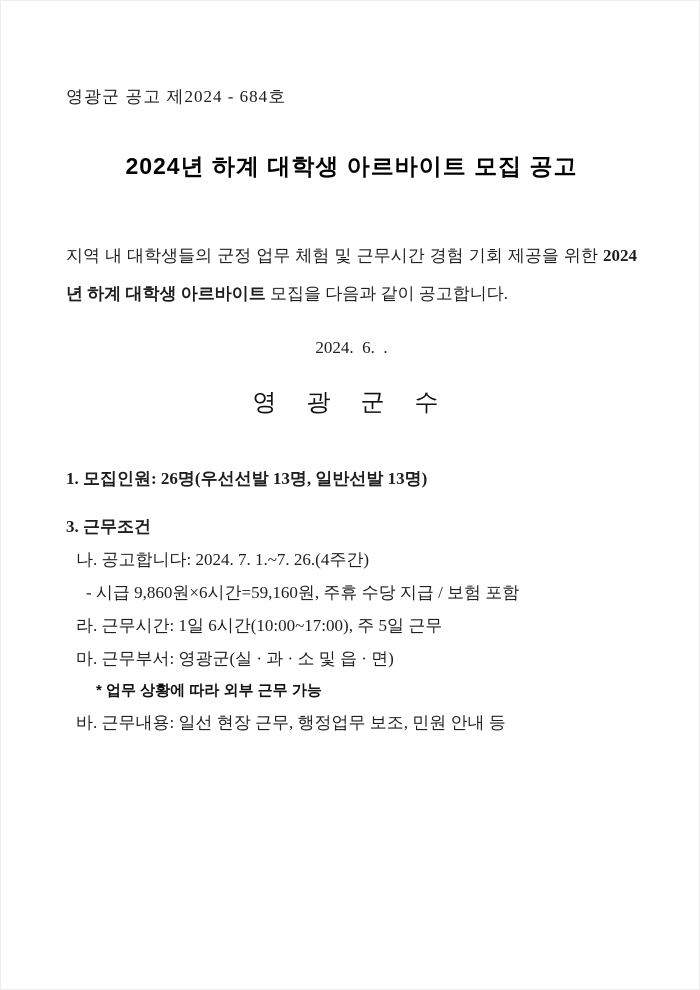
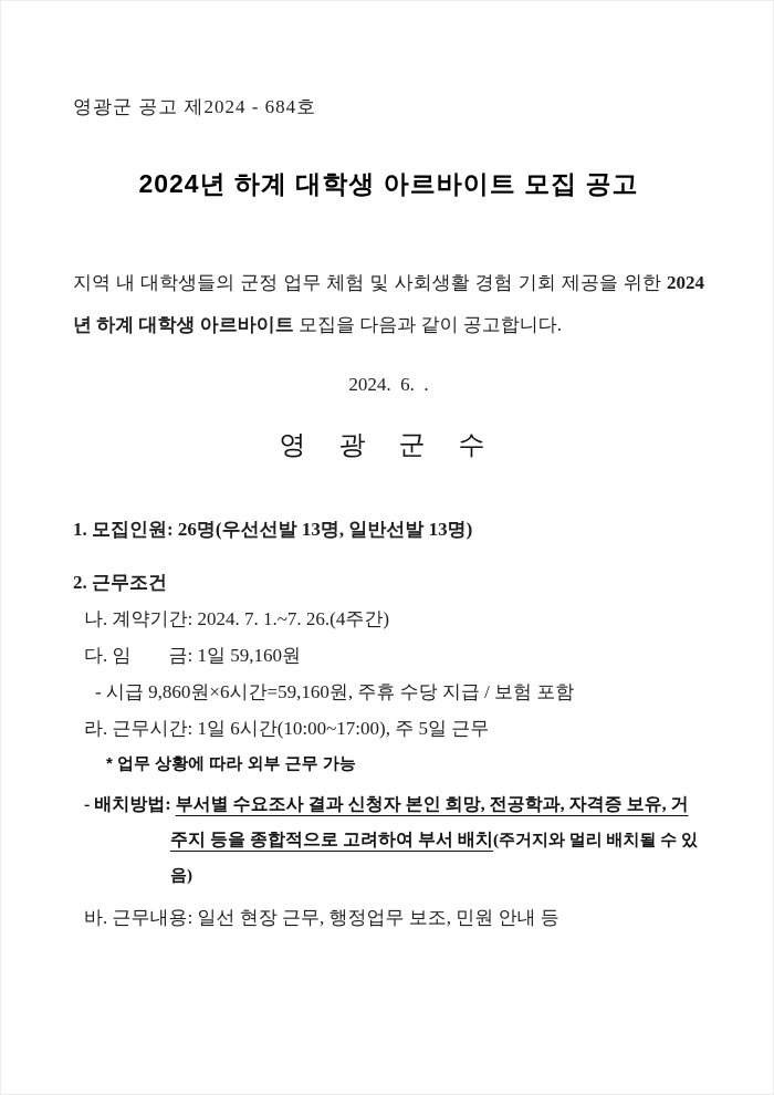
  영광군 공고 제2024 - 684호
  2024년 하계 대학생 아르바이트 모집 공고
- 지역 내 대학생들의 군정 업무 체험 및 근무시간 경험 기회 제공을 위한 2024년 하계 대학생 아르바이트 모집을 다음과 같이 공고합니다.
+ 지역 내 대학생들의 군정 업무 체험 및 사회생활 경험 기회 제공을 위한 2024년 하계 대학생 아르바이트 모집을 다음과 같이 공고합니다.
  2024. 6. .
  영 광 군 수
  1. 모집인원: 26명(우선선발 13명, 일반선발 13명)
- 3. 근무조건
+ 2. 근무조건
- 나. 공고합니다: 2024. 7. 1.~7. 26.(4주간)
+ 나. 계약기간: 2024. 7. 1.~7. 26.(4주간)
+ 다. 임 금: 1일 59,160원
  - 시급 9,860원×6시간=59,160원, 주휴 수당 지급 / 보험 포함
  라. 근무시간: 1일 6시간(10:00~17:00), 주 5일 근무
- 마. 근무부서: 영광군(실 · 과 · 소 및 읍 · 면)
  * 업무 상황에 따라 외부 근무 가능
+ - 배치방법: 부서별 수요조사 결과 신청자 본인 희망, 전공학과, 자격증 보유, 거주지 등을 종합적으로 고려하여 부서 배치(주거지와 멀리 배치될 수 있음)
  바. 근무내용: 일선 현장 근무, 행정업무 보조, 민원 안내 등
